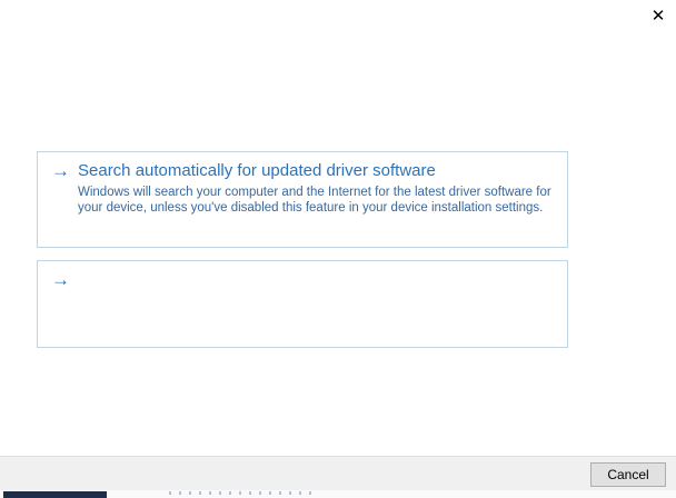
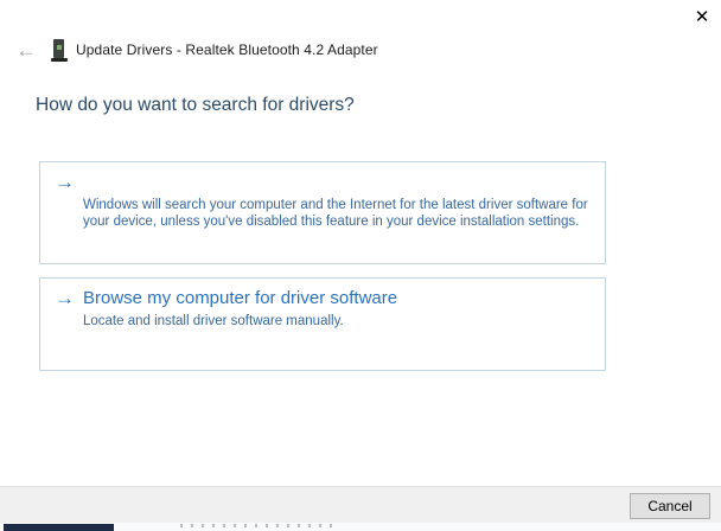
  ✕
+ ←
+ Update Drivers - Realtek Bluetooth 4.2 Adapter
+ How do you want to search for drivers?
  →
- Search automatically for updated driver software
  Windows will search your computer and the Internet for the latest driver software for your device, unless you've disabled this feature in your device installation settings.
  →
+ Browse my computer for driver software
+ Locate and install driver software manually.
  Cancel
